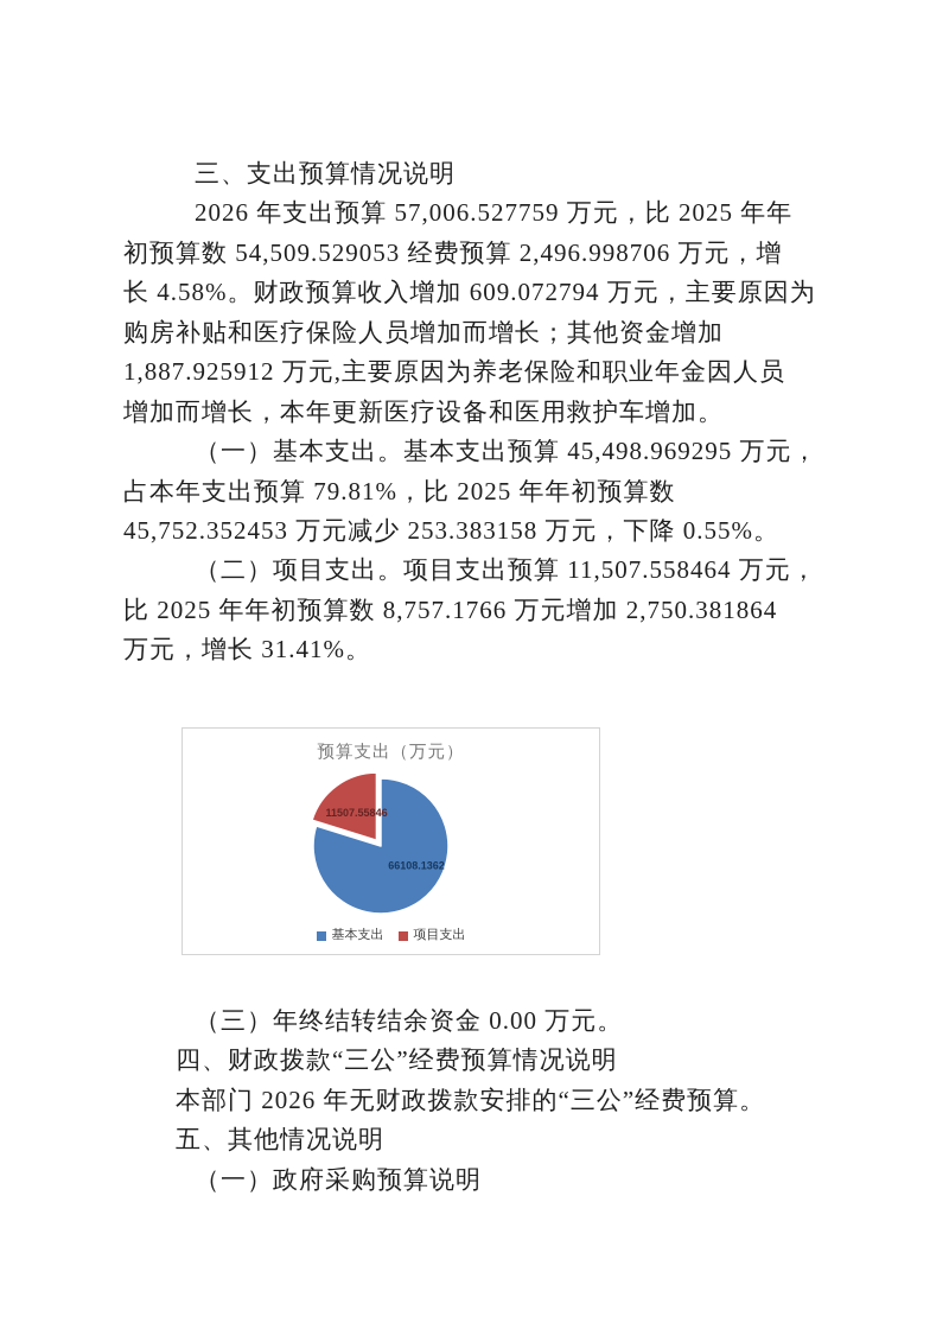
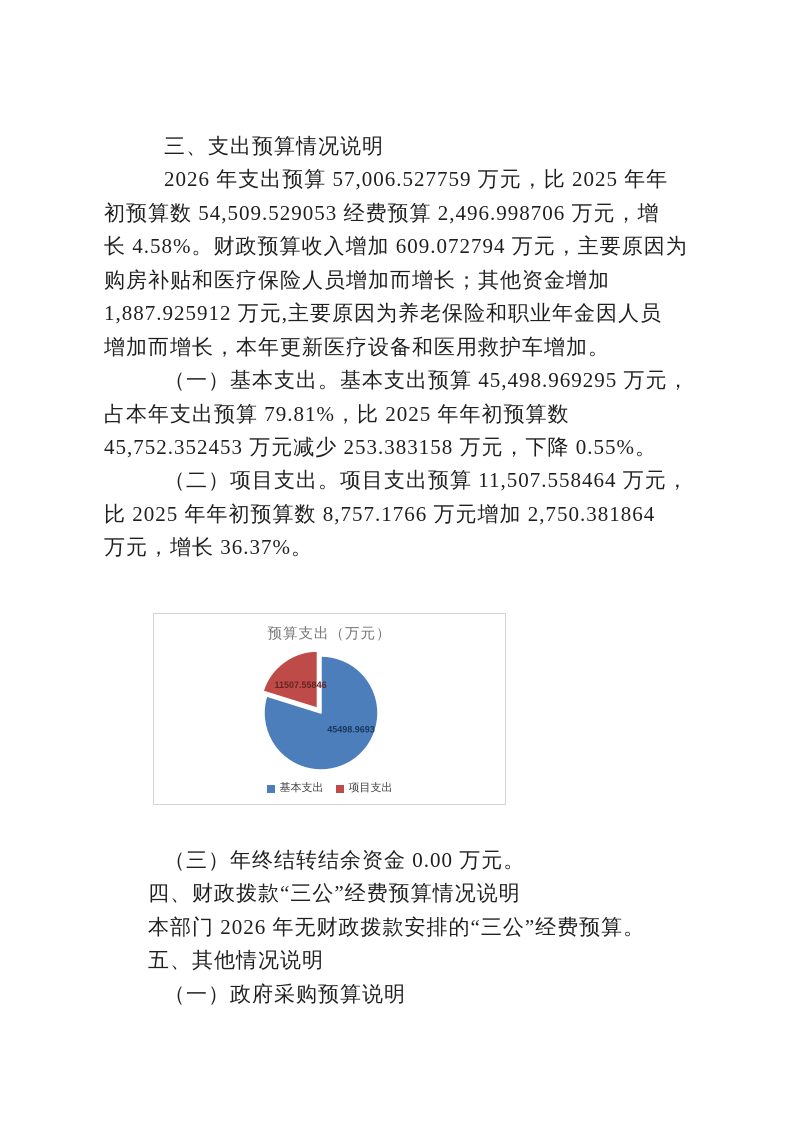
  三、支出预算情况说明
  2026 年支出预算 57,006.527759 万元，比 2025 年年
  初预算数 54,509.529053 经费预算 2,496.998706 万元，增
  长 4.58%。财政预算收入增加 609.072794 万元，主要原因为
  购房补贴和医疗保险人员增加而增长；其他资金增加
  1,887.925912 万元,主要原因为养老保险和职业年金因人员
  增加而增长，本年更新医疗设备和医用救护车增加。
  （一）基本支出。基本支出预算 45,498.969295 万元，
  占本年支出预算 79.81%，比 2025 年年初预算数
  45,752.352453 万元减少 253.383158 万元，下降 0.55%。
  （二）项目支出。项目支出预算 11,507.558464 万元，
  比 2025 年年初预算数 8,757.1766 万元增加 2,750.381864
- 万元，增长 31.41%。
+ 万元，增长 36.37%。
  预算支出（万元）
- 66108.1362
+ 45498.9693
  11507.55846
  基本支出
  项目支出
  （三）年终结转结余资金 0.00 万元。
  四、财政拨款“三公”经费预算情况说明
  本部门 2026 年无财政拨款安排的“三公”经费预算。
  五、其他情况说明
  （一）政府采购预算说明
